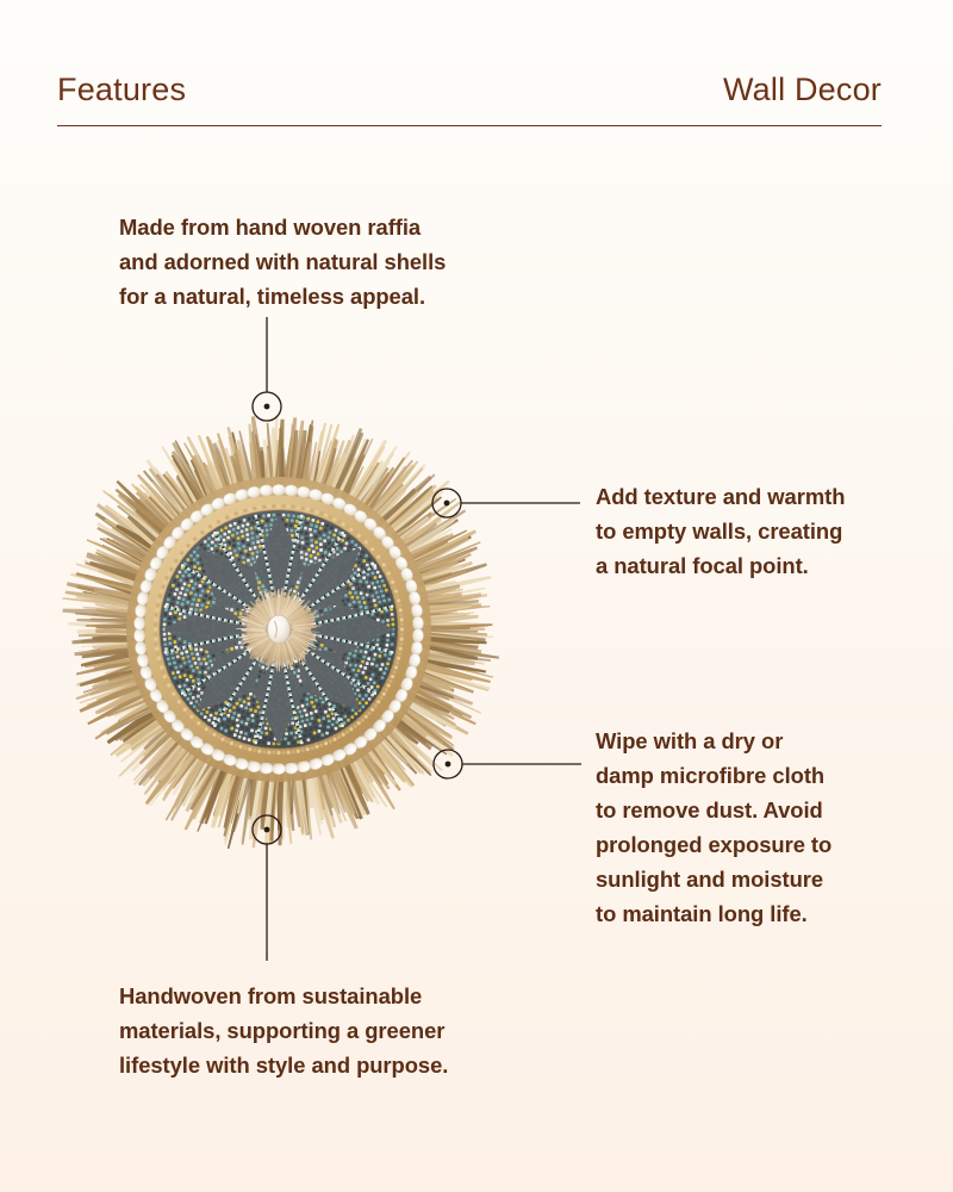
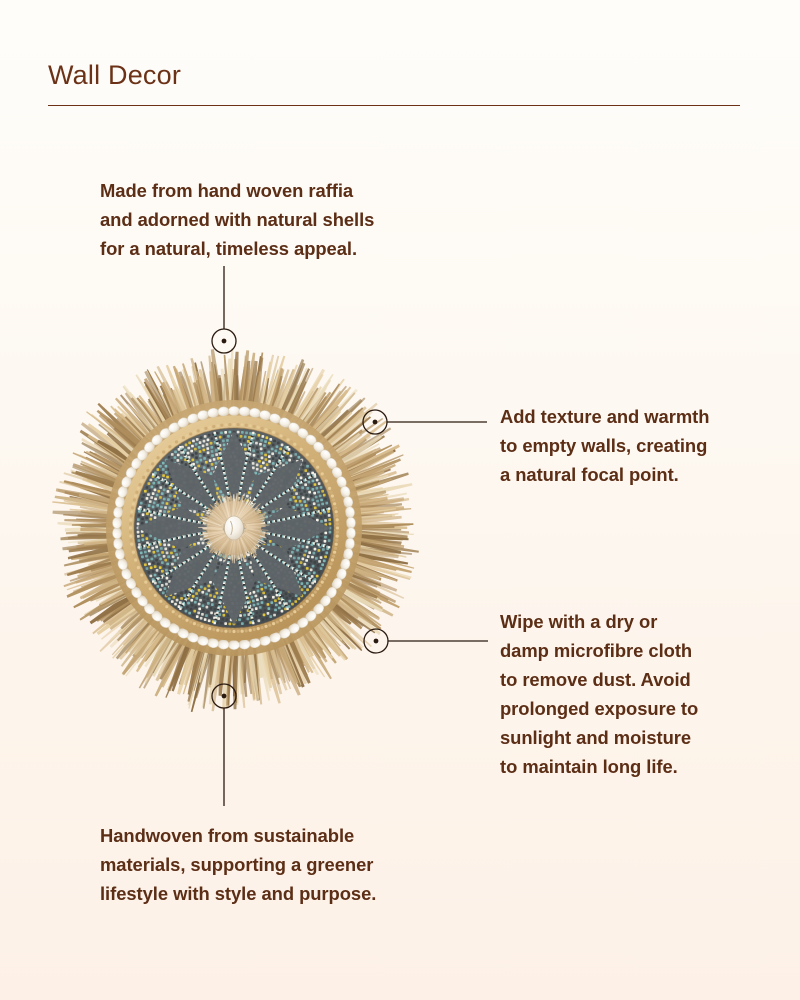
- Features
  Wall Decor
  Made from hand woven raffia
  and adorned with natural shells
  for a natural, timeless appeal.
  Add texture and warmth
  to empty walls, creating
  a natural focal point.
  Wipe with a dry or
  damp microfibre cloth
  to remove dust. Avoid
  prolonged exposure to
  sunlight and moisture
  to maintain long life.
  Handwoven from sustainable
  materials, supporting a greener
  lifestyle with style and purpose.
